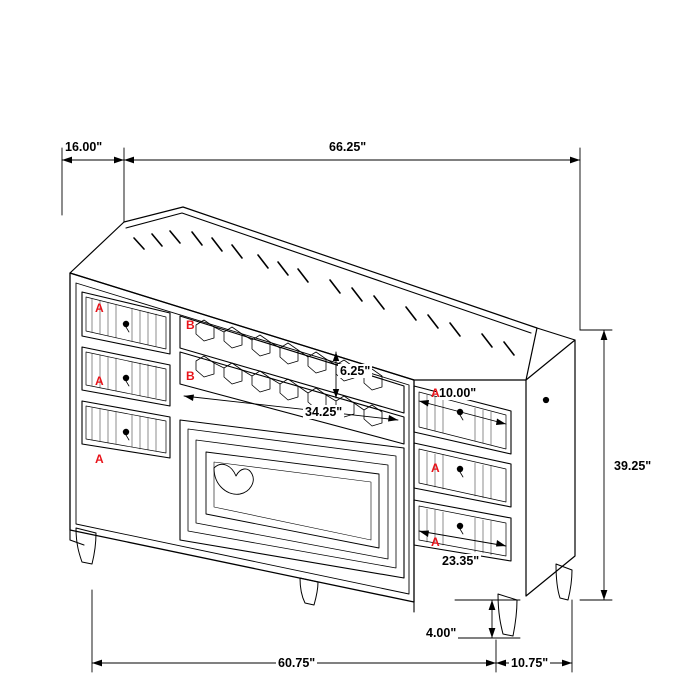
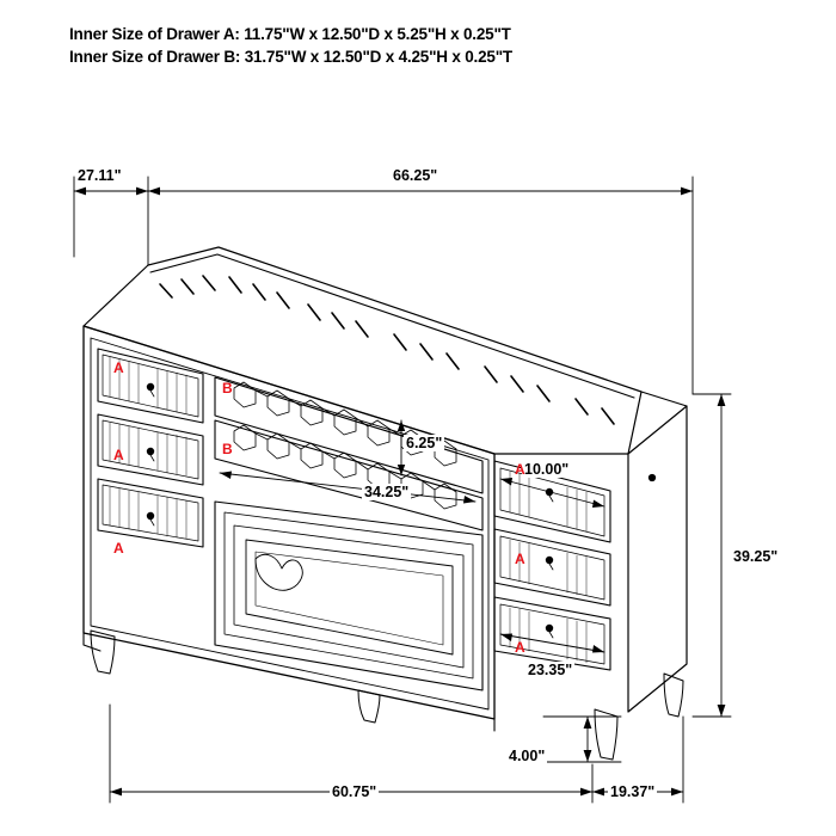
+ Inner Size of Drawer A: 11.75"W x 12.50"D x 5.25"H x 0.25"T
+ Inner Size of Drawer B: 31.75"W x 12.50"D x 4.25"H x 0.25"T
- 16.00"
+ 27.11"
  66.25"
  6.25"
  34.25"
  10.00"
  39.25"
  23.35"
  4.00"
  60.75"
- 10.75"
+ 19.37"
  A
  A
  A
  B
  B
  A
  A
  A
